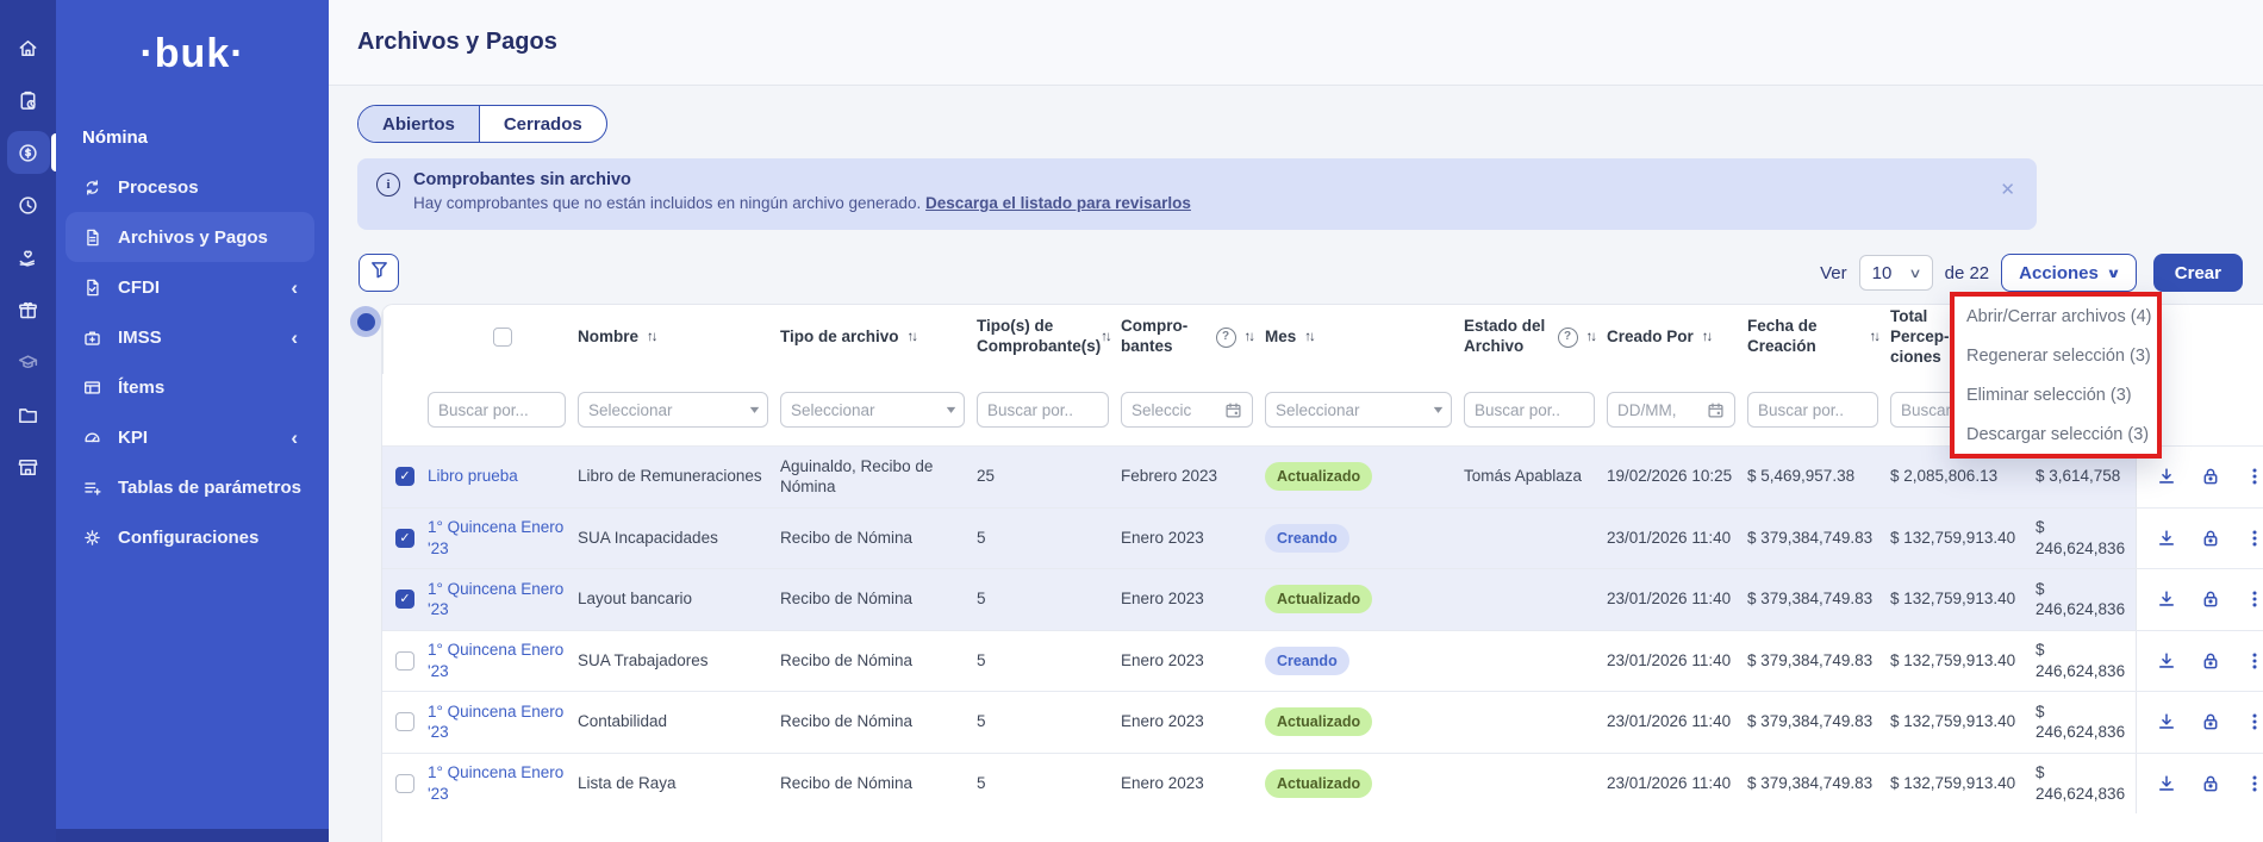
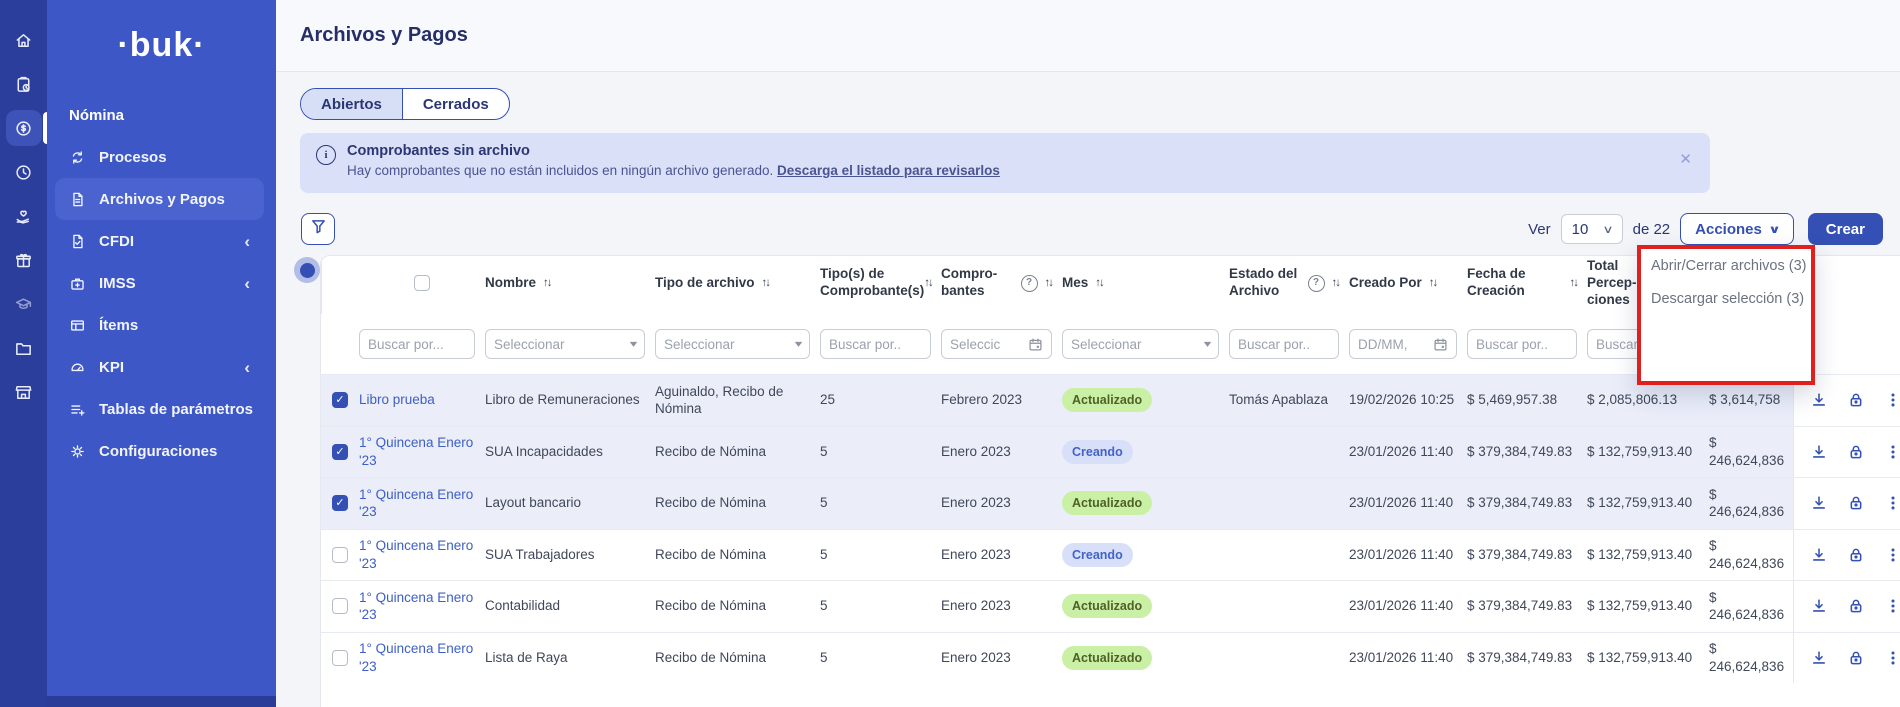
  ·buk·
  Nómina
  Procesos
  Archivos y Pagos
  CFDI
  ‹
  IMSS
  ‹
  Ítems
  KPI
  ‹
  Tablas de parámetros
  Configuraciones
  Archivos y Pagos
  Abiertos
  Cerrados
  i
  Comprobantes sin archivo
  Hay comprobantes que no están incluidos en ningún archivo generado. Descarga el listado para revisarlos
  ✕
  Ver
  10
  ∨
  de 22
  Acciones
  ∨
  Crear
  Nombre
  ↑↓
  Tipo de archivo
  ↑↓
  Tipo(s) de Comprobante(s)
  ↑↓
  Compro-bantes
  ?
  ↑↓
  Mes
  ↑↓
  Estado del Archivo
  ?
  ↑↓
  Creado Por
  ↑↓
  Fecha de Creación
  ↑↓
  Total Percep-ciones
  Buscar por...
  Seleccionar
  ▾
  Seleccionar
  ▾
  Buscar por..
  Seleccic
  Seleccionar
  ▾
  Buscar por..
  DD/MM,
  Buscar por..
  Buscar
  ✓
  Libro prueba
  Libro de Remuneraciones
  Aguinaldo, Recibo de Nómina
  25
  Febrero 2023
  Actualizado
  Tomás Apablaza
  19/02/2026 10:25
  $ 5,469,957.38
  $ 2,085,806.13
  $ 3,614,758
  ✓
  1° Quincena Enero '23
  SUA Incapacidades
  Recibo de Nómina
  5
  Enero 2023
  Creando
  23/01/2026 11:40
  $ 379,384,749.83
  $ 132,759,913.40
  $ 246,624,836
  ✓
  1° Quincena Enero '23
  Layout bancario
  Recibo de Nómina
  5
  Enero 2023
  Actualizado
  23/01/2026 11:40
  $ 379,384,749.83
  $ 132,759,913.40
  $ 246,624,836
  1° Quincena Enero '23
  SUA Trabajadores
  Recibo de Nómina
  5
  Enero 2023
  Creando
  23/01/2026 11:40
  $ 379,384,749.83
  $ 132,759,913.40
  $ 246,624,836
  1° Quincena Enero '23
  Contabilidad
  Recibo de Nómina
  5
  Enero 2023
  Actualizado
  23/01/2026 11:40
  $ 379,384,749.83
  $ 132,759,913.40
  $ 246,624,836
  1° Quincena Enero '23
  Lista de Raya
  Recibo de Nómina
  5
  Enero 2023
  Actualizado
  23/01/2026 11:40
  $ 379,384,749.83
  $ 132,759,913.40
  $ 246,624,836
- Abrir/Cerrar archivos (4)
+ Abrir/Cerrar archivos (3)
- Regenerar selección (3)
- Eliminar selección (3)
  Descargar selección (3)
